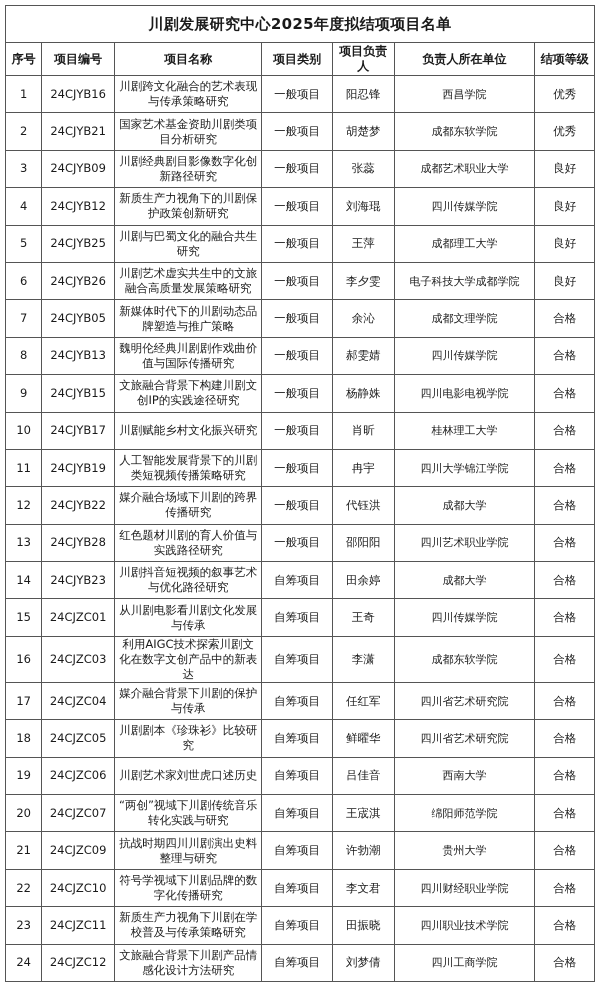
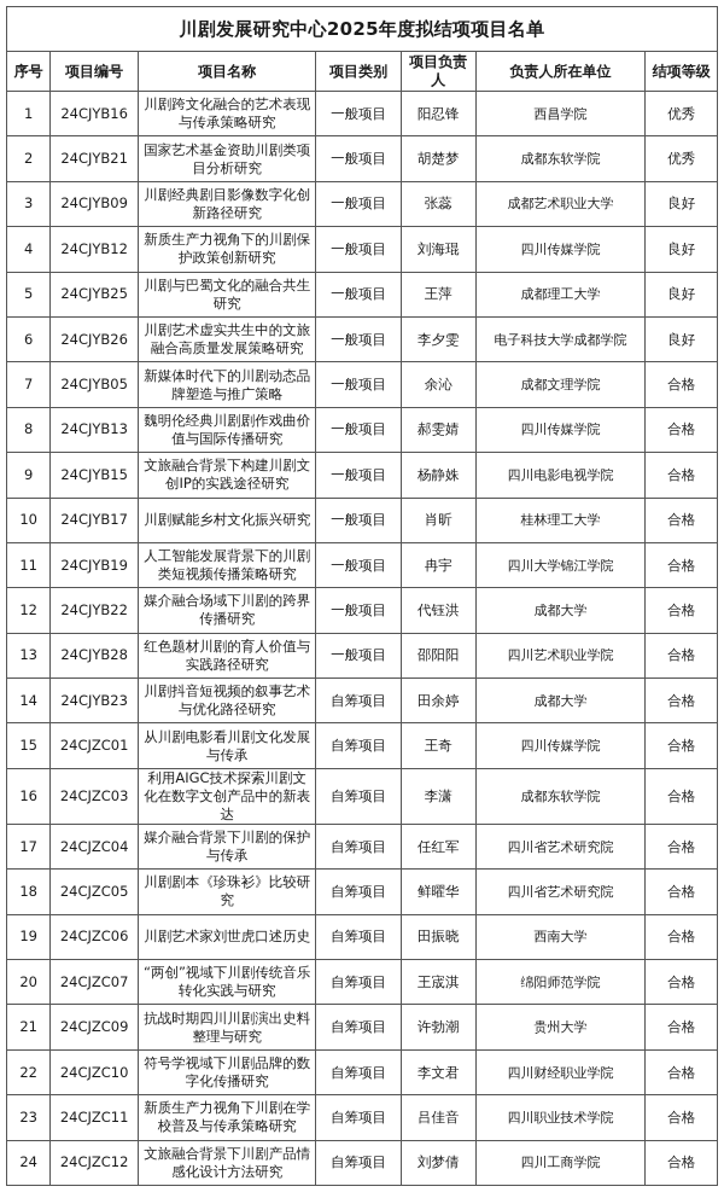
  川剧发展研究中心2025年度拟结项项目名单
  序号	项目编号	项目名称	项目类别	项目负责人	负责人所在单位	结项等级
  1	24CJYB16	川剧跨文化融合的艺术表现与传承策略研究	一般项目	阳忍锋	西昌学院	优秀
  2	24CJYB21	国家艺术基金资助川剧类项目分析研究	一般项目	胡楚梦	成都东软学院	优秀
  3	24CJYB09	川剧经典剧目影像数字化创新路径研究	一般项目	张蕊	成都艺术职业大学	良好
  4	24CJYB12	新质生产力视角下的川剧保护政策创新研究	一般项目	刘海琨	四川传媒学院	良好
  5	24CJYB25	川剧与巴蜀文化的融合共生研究	一般项目	王萍	成都理工大学	良好
  6	24CJYB26	川剧艺术虚实共生中的文旅融合高质量发展策略研究	一般项目	李夕雯	电子科技大学成都学院	良好
  7	24CJYB05	新媒体时代下的川剧动态品牌塑造与推广策略	一般项目	余沁	成都文理学院	合格
  8	24CJYB13	魏明伦经典川剧剧作戏曲价值与国际传播研究	一般项目	郝雯婧	四川传媒学院	合格
  9	24CJYB15	文旅融合背景下构建川剧文创IP的实践途径研究	一般项目	杨静姝	四川电影电视学院	合格
  10	24CJYB17	川剧赋能乡村文化振兴研究	一般项目	肖昕	桂林理工大学	合格
  11	24CJYB19	人工智能发展背景下的川剧类短视频传播策略研究	一般项目	冉宇	四川大学锦江学院	合格
  12	24CJYB22	媒介融合场域下川剧的跨界传播研究	一般项目	代钰洪	成都大学	合格
  13	24CJYB28	红色题材川剧的育人价值与实践路径研究	一般项目	邵阳阳	四川艺术职业学院	合格
  14	24CJYB23	川剧抖音短视频的叙事艺术与优化路径研究	自筹项目	田余婷	成都大学	合格
  15	24CJZC01	从川剧电影看川剧文化发展与传承	自筹项目	王奇	四川传媒学院	合格
  16	24CJZC03	利用AIGC技术探索川剧文化在数字文创产品中的新表达	自筹项目	李潇	成都东软学院	合格
  17	24CJZC04	媒介融合背景下川剧的保护与传承	自筹项目	任红军	四川省艺术研究院	合格
  18	24CJZC05	川剧剧本《珍珠衫》比较研究	自筹项目	鲜曜华	四川省艺术研究院	合格
- 19	24CJZC06	川剧艺术家刘世虎口述历史	自筹项目	吕佳音	西南大学	合格
+ 19	24CJZC06	川剧艺术家刘世虎口述历史	自筹项目	田振晓	西南大学	合格
  20	24CJZC07	“两创”视域下川剧传统音乐转化实践与研究	自筹项目	王宬淇	绵阳师范学院	合格
  21	24CJZC09	抗战时期四川川剧演出史料整理与研究	自筹项目	许勃潮	贵州大学	合格
  22	24CJZC10	符号学视域下川剧品牌的数字化传播研究	自筹项目	李文君	四川财经职业学院	合格
- 23	24CJZC11	新质生产力视角下川剧在学校普及与传承策略研究	自筹项目	田振晓	四川职业技术学院	合格
+ 23	24CJZC11	新质生产力视角下川剧在学校普及与传承策略研究	自筹项目	吕佳音	四川职业技术学院	合格
  24	24CJZC12	文旅融合背景下川剧产品情感化设计方法研究	自筹项目	刘梦倩	四川工商学院	合格
